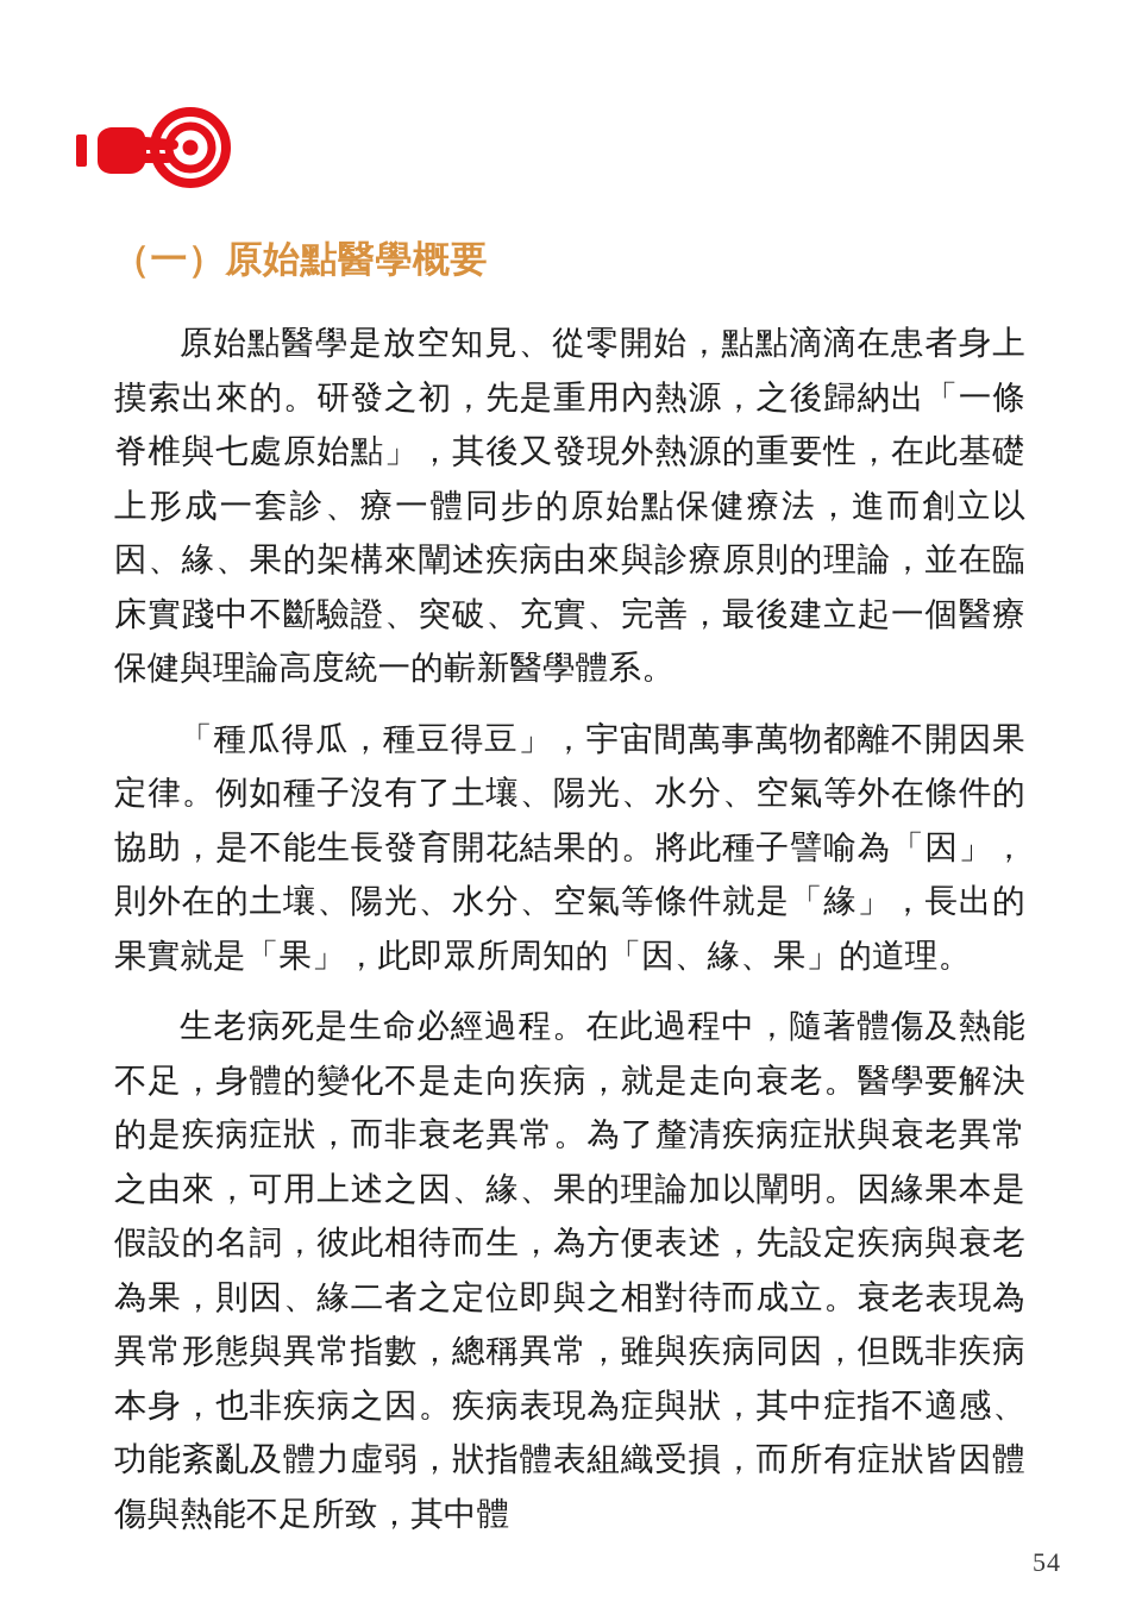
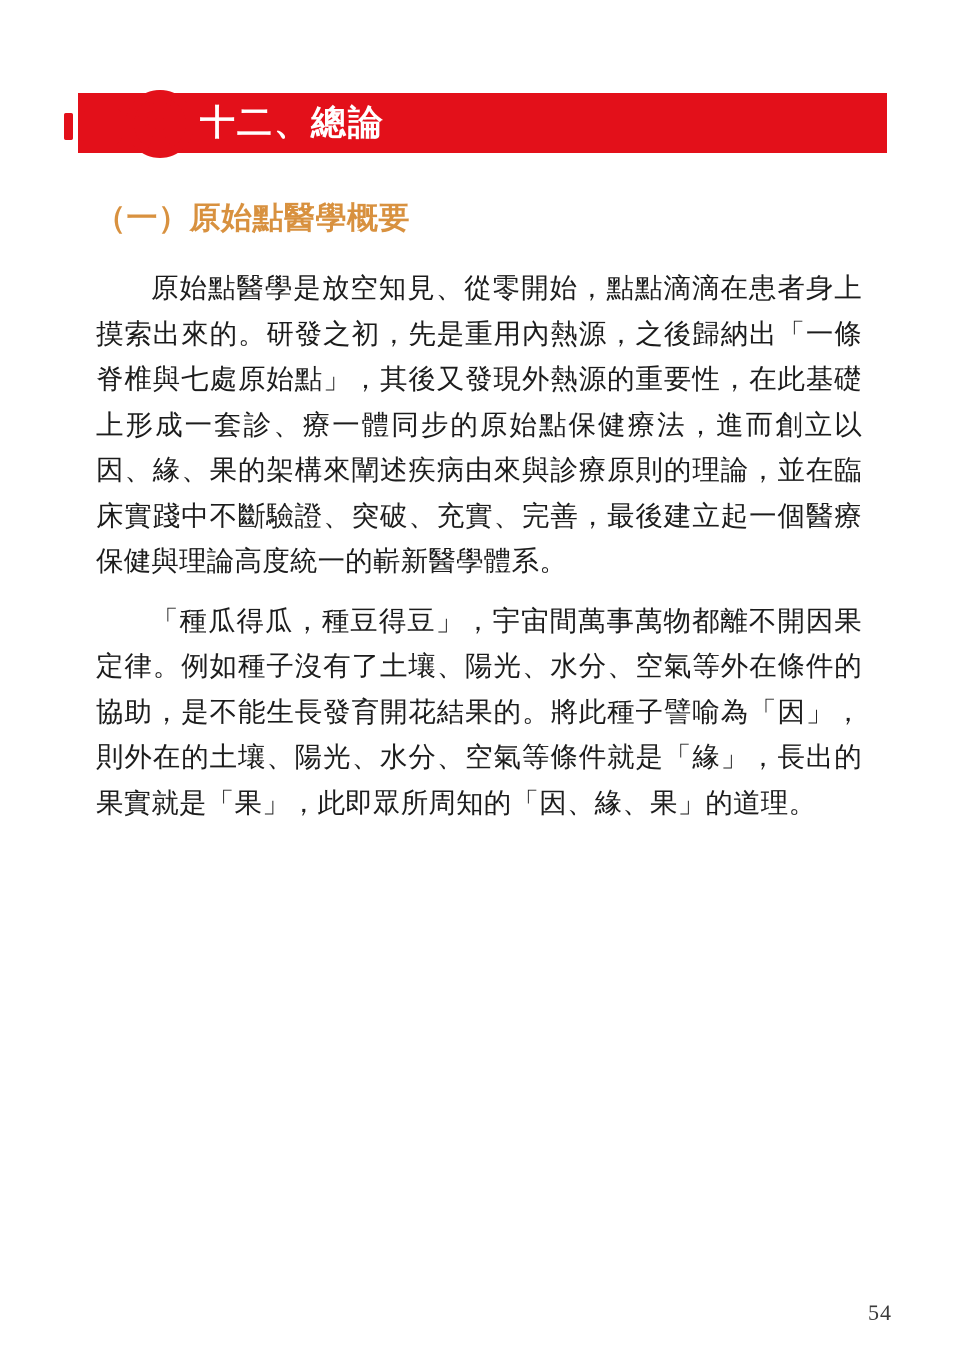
+ 十二、總論
  （一）原始點醫學概要
  原始點醫學是放空知見、從零開始，點點滴滴在患者身上摸索出來的。研發之初，先是重用內熱源，之後歸納出「一條脊椎與七處原始點」，其後又發現外熱源的重要性，在此基礎上形成一套診、療一體同步的原始點保健療法，進而創立以因、緣、果的架構來闡述疾病由來與診療原則的理論，並在臨床實踐中不斷驗證、突破、充實、完善，最後建立起一個醫療保健與理論高度統一的嶄新醫學體系。
  「種瓜得瓜，種豆得豆」，宇宙間萬事萬物都離不開因果定律。例如種子沒有了土壤、陽光、水分、空氣等外在條件的協助，是不能生長發育開花結果的。將此種子譬喻為「因」，則外在的土壤、陽光、水分、空氣等條件就是「緣」，長出的果實就是「果」，此即眾所周知的「因、緣、果」的道理。
- 生老病死是生命必經過程。在此過程中，隨著體傷及熱能不足，身體的變化不是走向疾病，就是走向衰老。醫學要解決的是疾病症狀，而非衰老異常。為了釐清疾病症狀與衰老異常之由來，可用上述之因、緣、果的理論加以闡明。因緣果本是假設的名詞，彼此相待而生，為方便表述，先設定疾病與衰老為果，則因、緣二者之定位即與之相對待而成立。衰老表現為異常形態與異常指數，總稱異常，雖與疾病同因，但既非疾病本身，也非疾病之因。疾病表現為症與狀，其中症指不適感、功能紊亂及體力虛弱，狀指體表組織受損，而所有症狀皆因體傷與熱能不足所致，其中體
  54
